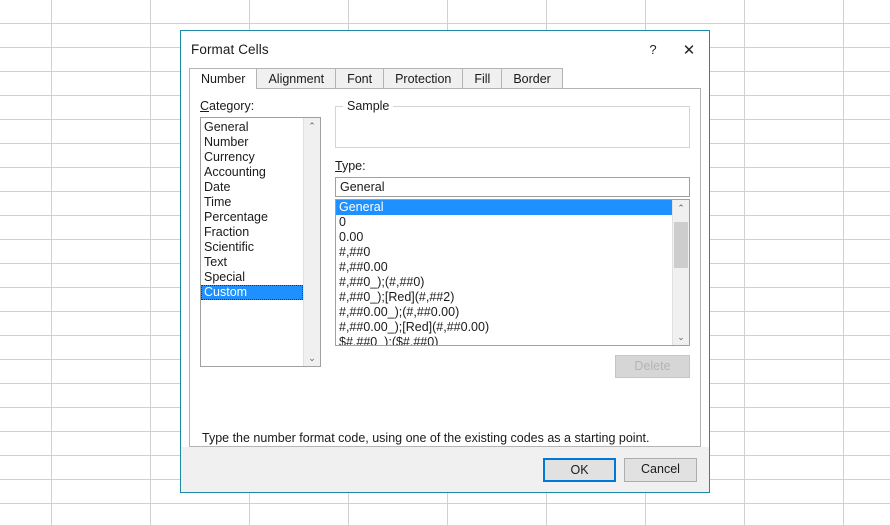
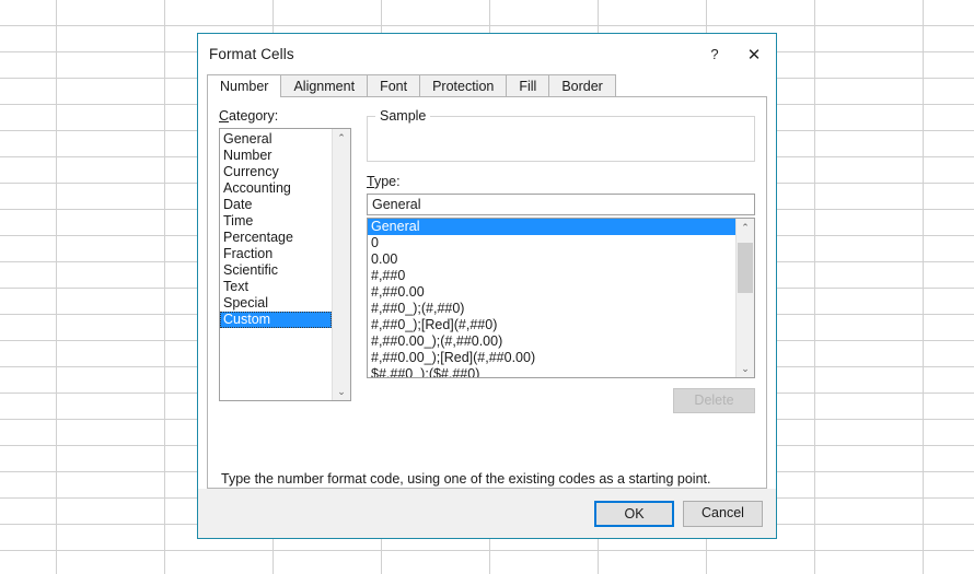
  Format Cells
  ?
  ✕
  Number
  Alignment
  Font
  Protection
  Fill
  Border
  Category:
  General
  Number
  Currency
  Accounting
  Date
  Time
  Percentage
  Fraction
  Scientific
  Text
  Special
  Custom
  ⌃
  ⌄
  Sample
  Type:
  General
  General
  0
  0.00
  #,##0
  #,##0.00
  #,##0_);(#,##0)
- #,##0_);[Red](#,##2)
+ #,##0_);[Red](#,##0)
  #,##0.00_);(#,##0.00)
  #,##0.00_);[Red](#,##0.00)
  $#,##0_);($#,##0)
  ⌃
  ⌄
  Delete
  Type the number format code, using one of the existing codes as a starting point.
  OK
  Cancel
